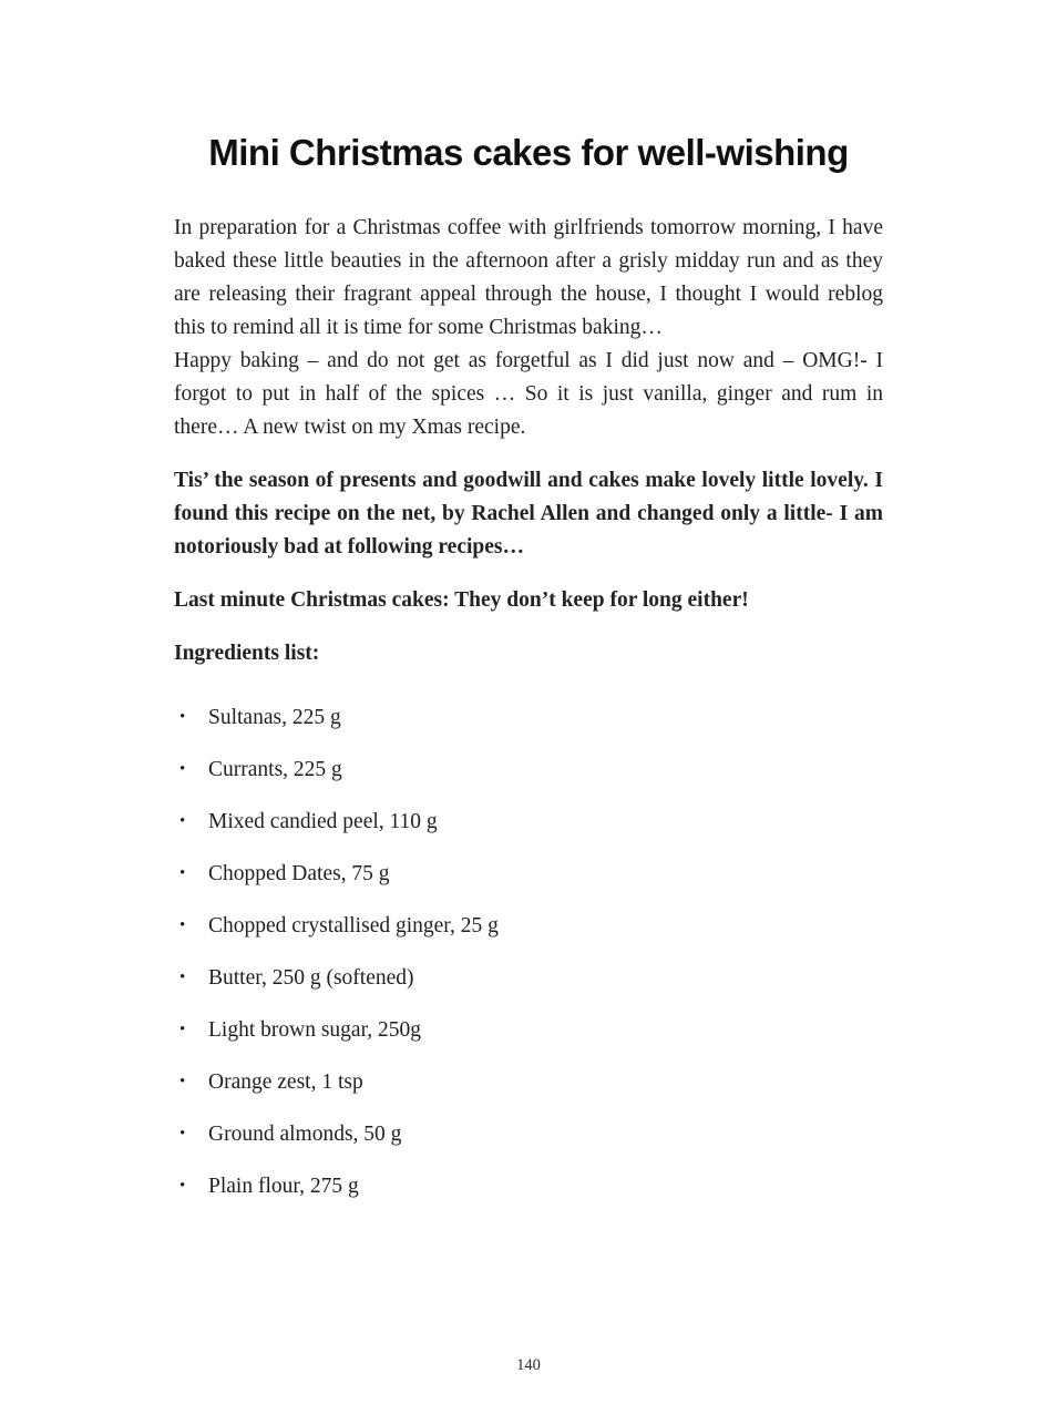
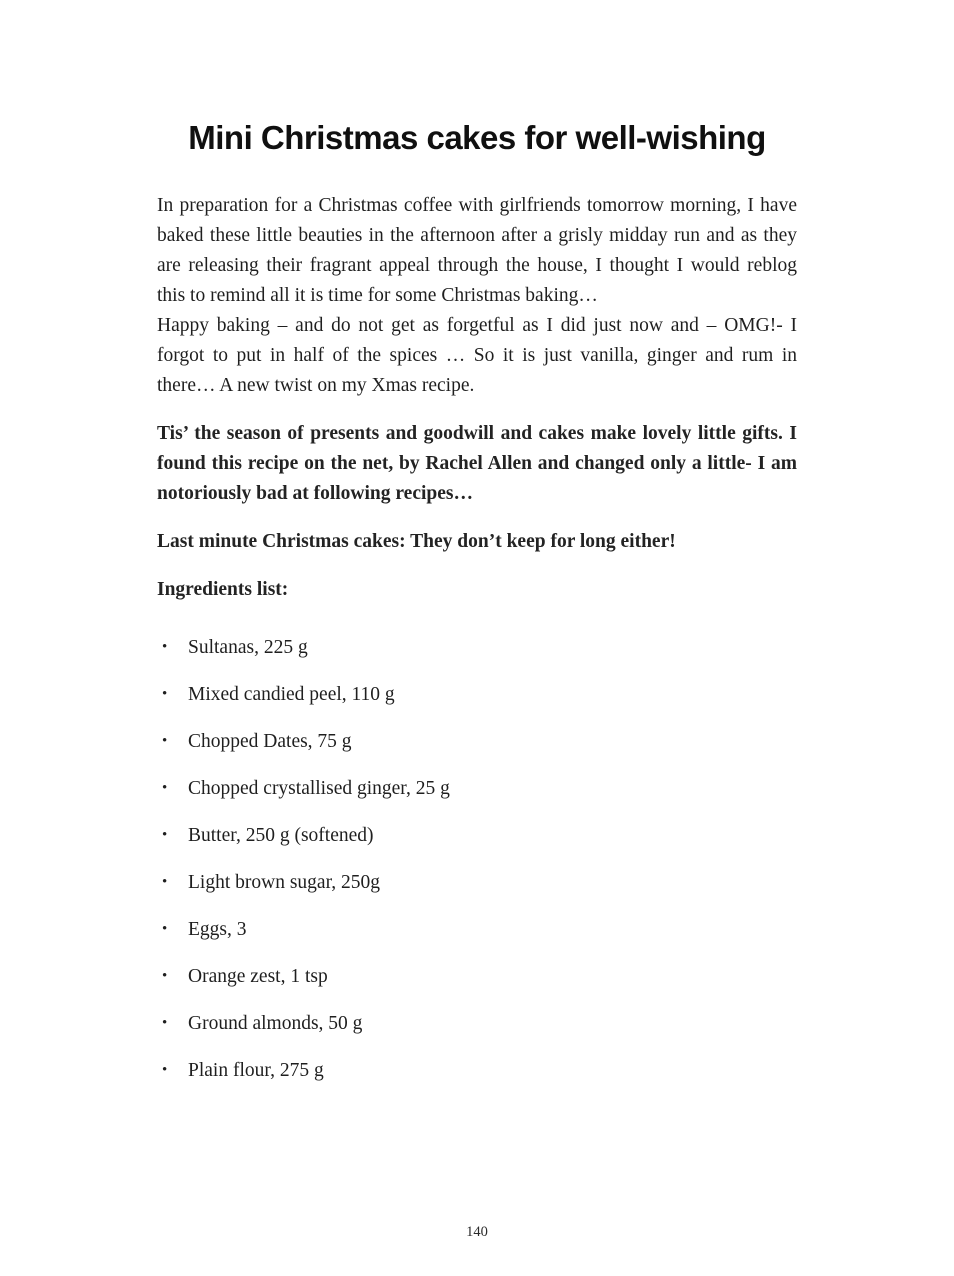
  Mini Christmas cakes for well-wishing
  In preparation for a Christmas coffee with girlfriends tomorrow morning, I have baked these little beauties in the afternoon after a grisly midday run and as they are releasing their fragrant appeal through the house, I thought I would reblog this to remind all it is time for some Christmas baking…
  Happy baking – and do not get as forgetful as I did just now and – OMG!- I forgot to put in half of the spices … So it is just vanilla, ginger and rum in there… A new twist on my Xmas recipe.
- Tis’ the season of presents and goodwill and cakes make lovely little lovely. I found this recipe on the net, by Rachel Allen and changed only a little- I am notoriously bad at following recipes…
+ Tis’ the season of presents and goodwill and cakes make lovely little gifts. I found this recipe on the net, by Rachel Allen and changed only a little- I am notoriously bad at following recipes…
  Last minute Christmas cakes: They don’t keep for long either!
  Ingredients list:
  Sultanas, 225 g
- Currants, 225 g
  Mixed candied peel, 110 g
  Chopped Dates, 75 g
  Chopped crystallised ginger, 25 g
  Butter, 250 g (softened)
  Light brown sugar, 250g
+ Eggs, 3
  Orange zest, 1 tsp
  Ground almonds, 50 g
  Plain flour, 275 g
  140
